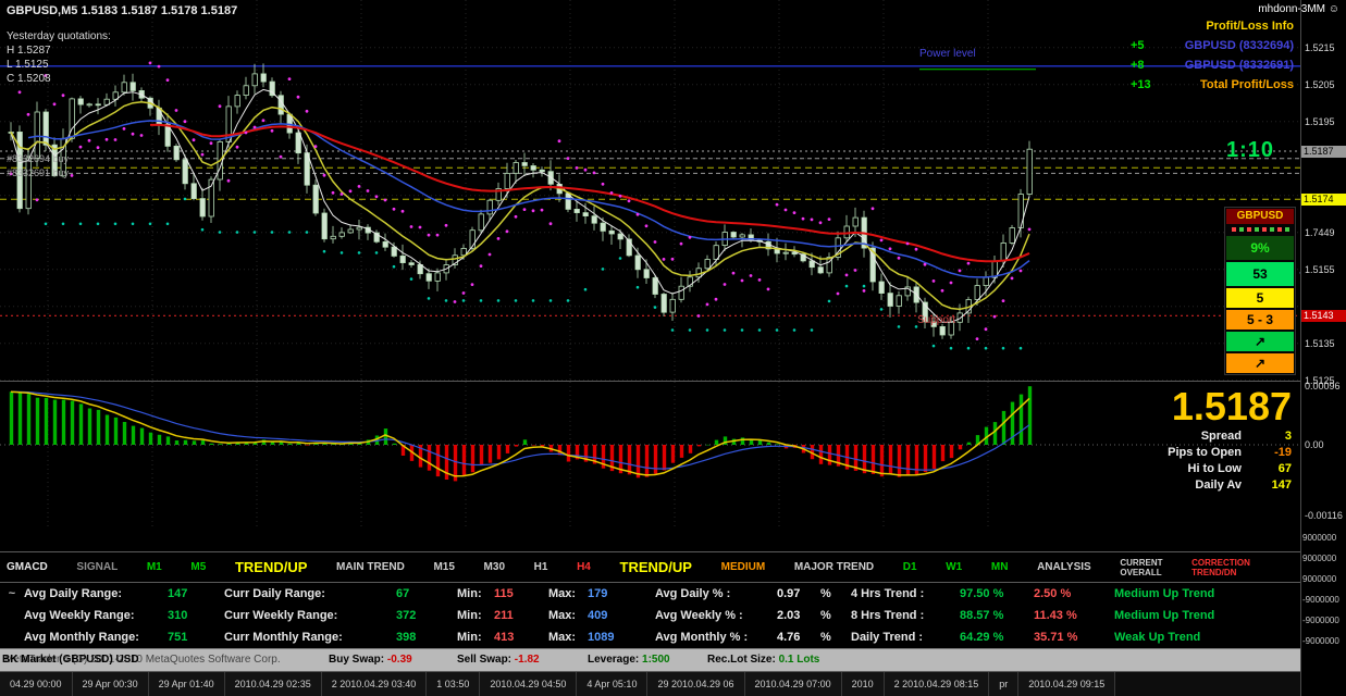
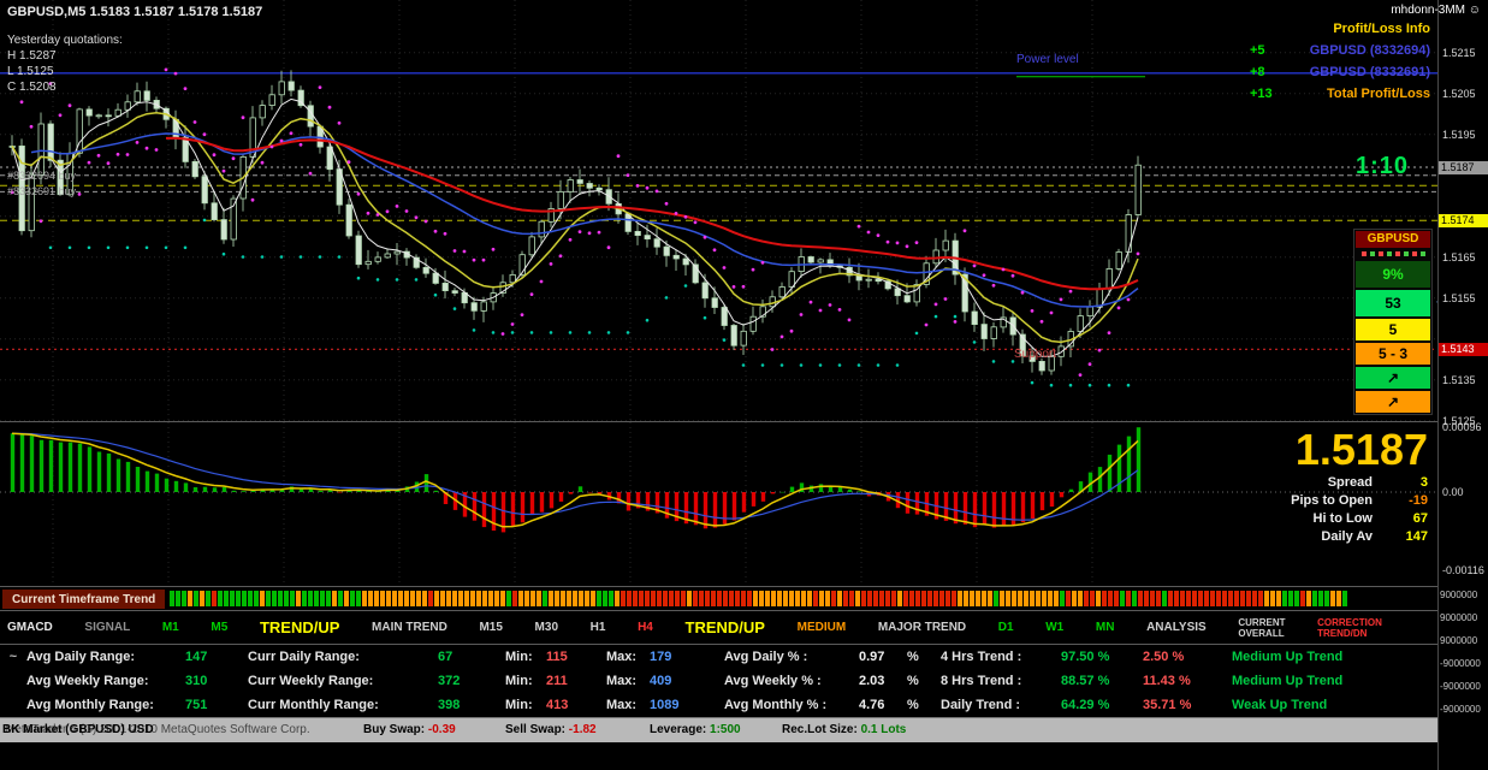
  GBPUSD,M5 1.5183 1.5187 1.5178 1.5187
  Yesterday quotations:
  H 1.5287
  L 1.5125
  C 1.5208
  #8332694 buy
  #8332691 buy
  Power level
  Support
  1:10
  Profit/Loss Info
  +5
  GBPUSD (8332694)
  +8
  GBPUSD (8332691)
  +13
  Total Profit/Loss
  GBPUSD
  9%
  53
  5
  5 - 3
  ↗
  ↗
  1.5187
  Spread
  3
  Pips to Open
  -19
  Hi to Low
  67
  Daily Av
  147
+ Current Timeframe Trend
  GMACD
  SIGNAL
  M1
  M5
  TREND/UP
  MAIN TREND
  M15
  M30
  H1
  H4
  TREND/UP
  MEDIUM
  MAJOR TREND
  D1
  W1
  MN
  ANALYSIS
  CURRENT
  OVERALL
  CORRECTION
  TREND/DN
  ~
  Avg Daily Range:
  147
  Curr Daily Range:
  67
  Min:
  115
  Max:
  179
  Avg Daily % :
  0.97
  %
  4 Hrs Trend :
  97.50 %
  2.50 %
  Medium Up Trend
  Avg Weekly Range:
  310
  Curr Weekly Range:
  372
  Min:
  211
  Max:
  409
  Avg Weekly % :
  2.03
  %
  8 Hrs Trend :
  88.57 %
  11.43 %
  Medium Up Trend
  Avg Monthly Range:
  751
  Curr Monthly Range:
  398
  Min:
  413
  Max:
  1089
  Avg Monthly % :
  4.76
  %
  Daily Trend :
  64.29 %
  35.71 %
  Weak Up Trend
  MetaTrader 4 (C) 2001-2010 MetaQuotes Software Corp.
  BK Market (GBPUSD) USD
  Buy Swap: -0.39
  Sell Swap: -1.82
  Leverage: 1:500
  Rec.Lot Size: 0.1 Lots
- 04.29 00:00
- 29 Apr 00:30
- 29 Apr 01:40
- 2010.04.29 02:35
- 2 2010.04.29 03:40
- 1 03:50
- 2010.04.29 04:50
- 4 Apr 05:10
- 29 2010.04.29 06
- 2010.04.29 07:00
- 2010
- 2 2010.04.29 08:15
- pr
- 2010.04.29 09:15
  1.5215
  1.5205
  1.5195
- 1.7449
+ 1.5165
  1.5155
  1.5135
  1.5125
  1.5187
  1.5174
  1.5143
  0.00096
  0.00
  -0.00116
  9000000
  9000000
  9000000
  -9000000
  -9000000
  -9000000
  mhdonn-3MM ☺
